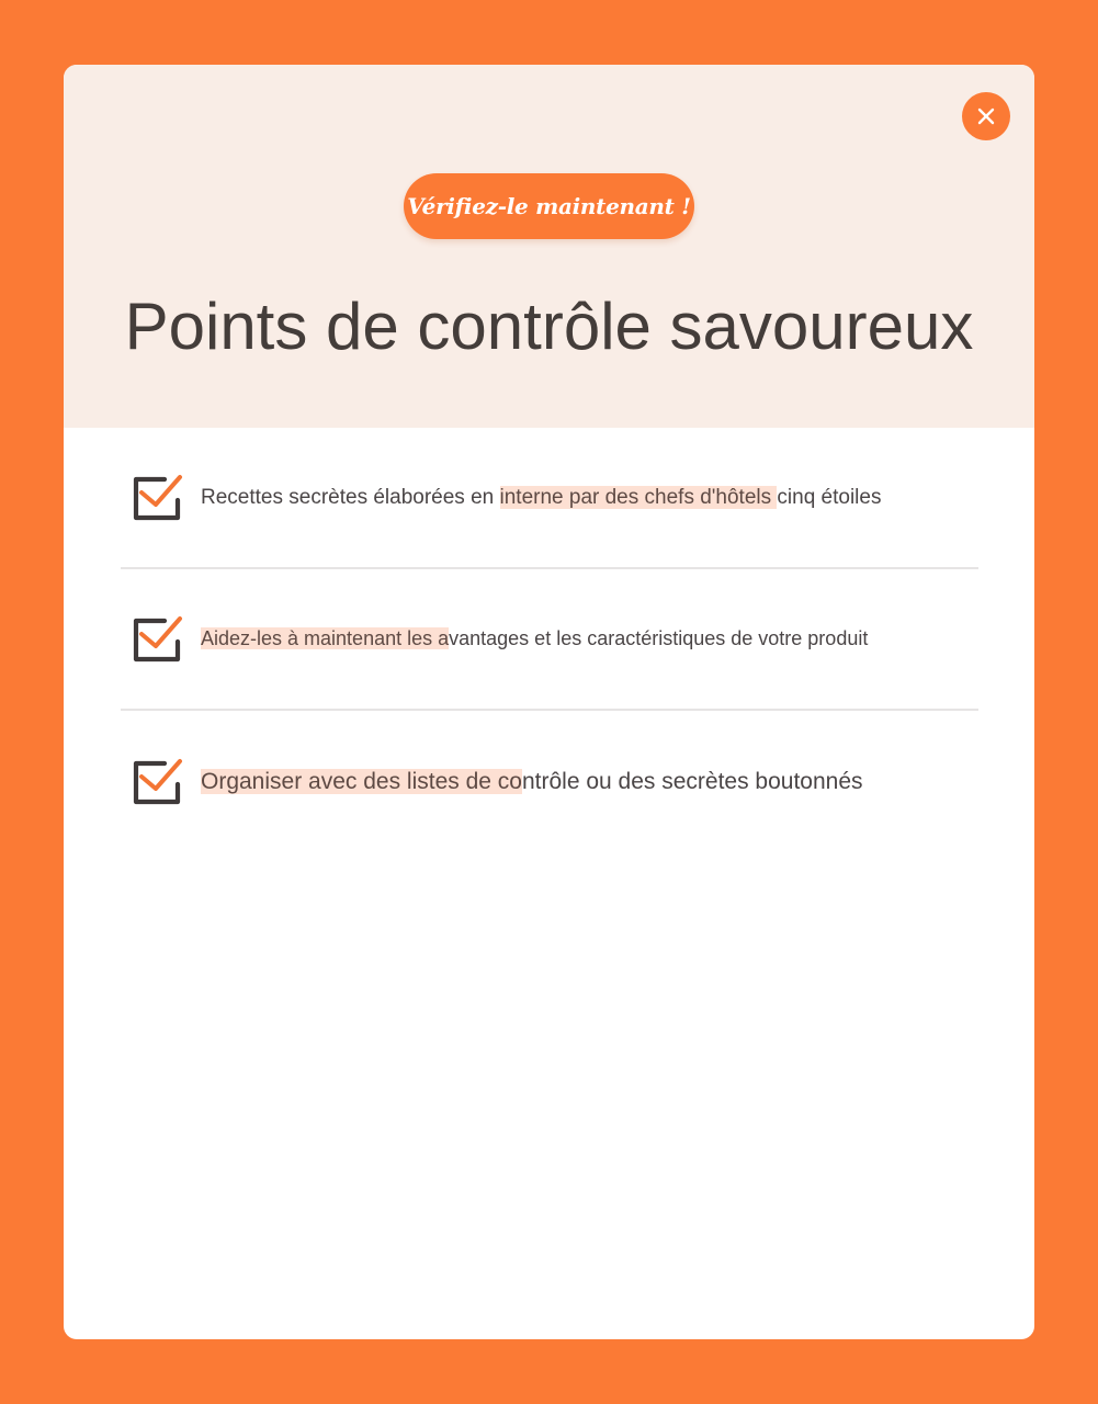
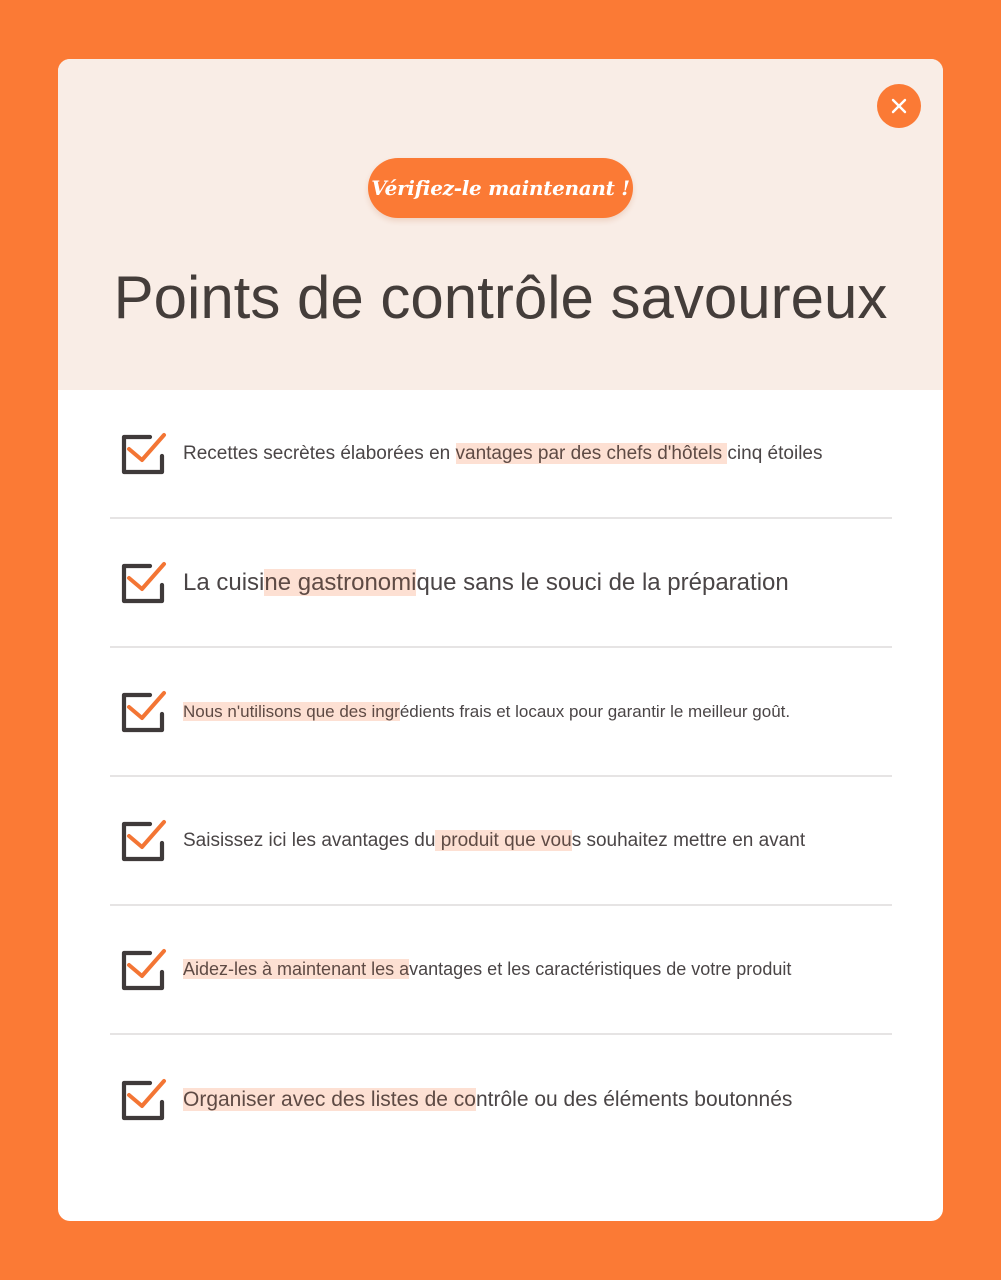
  Vérifiez-le maintenant !
  Points de contrôle savoureux
- Recettes secrètes élaborées en interne par des chefs d'hôtels cinq étoiles
+ Recettes secrètes élaborées en vantages par des chefs d'hôtels cinq étoiles
+ La cuisine gastronomique sans le souci de la préparation
+ Nous n'utilisons que des ingrédients frais et locaux pour garantir le meilleur goût.
+ Saisissez ici les avantages du produit que vous souhaitez mettre en avant
  Aidez-les à maintenant les avantages et les caractéristiques de votre produit
- Organiser avec des listes de contrôle ou des secrètes boutonnés
+ Organiser avec des listes de contrôle ou des éléments boutonnés
